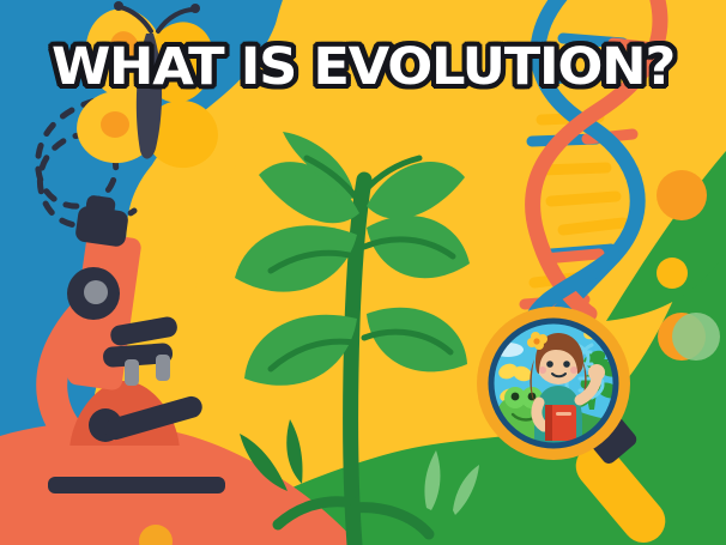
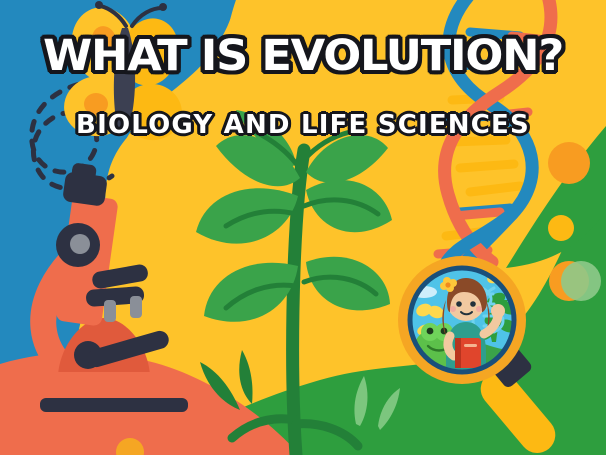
  WHAT IS EVOLUTION?
+ BIOLOGY AND LIFE SCIENCES
